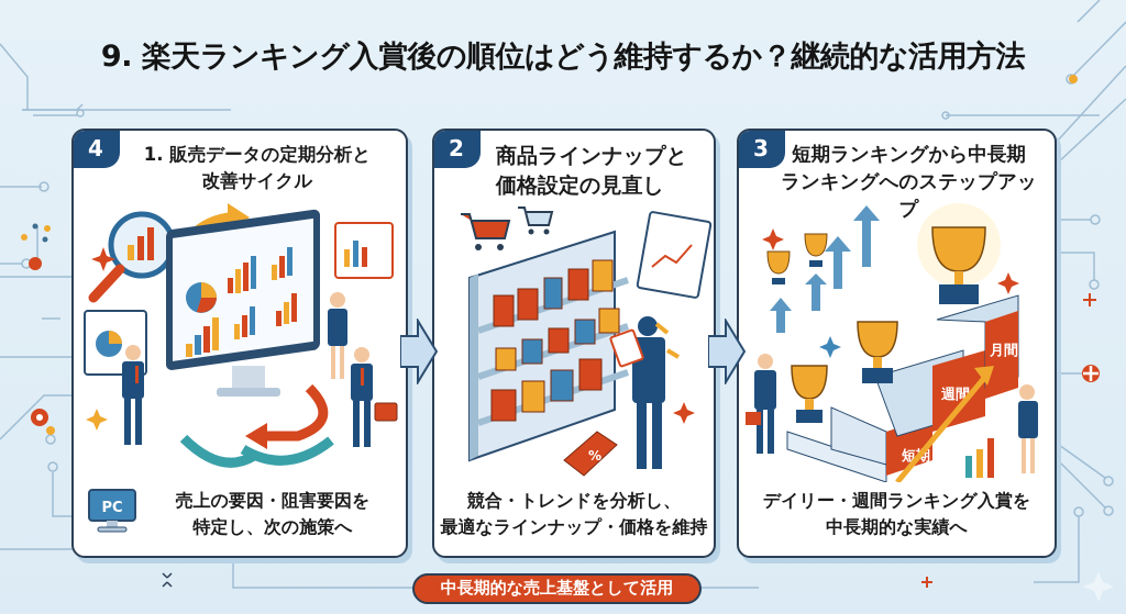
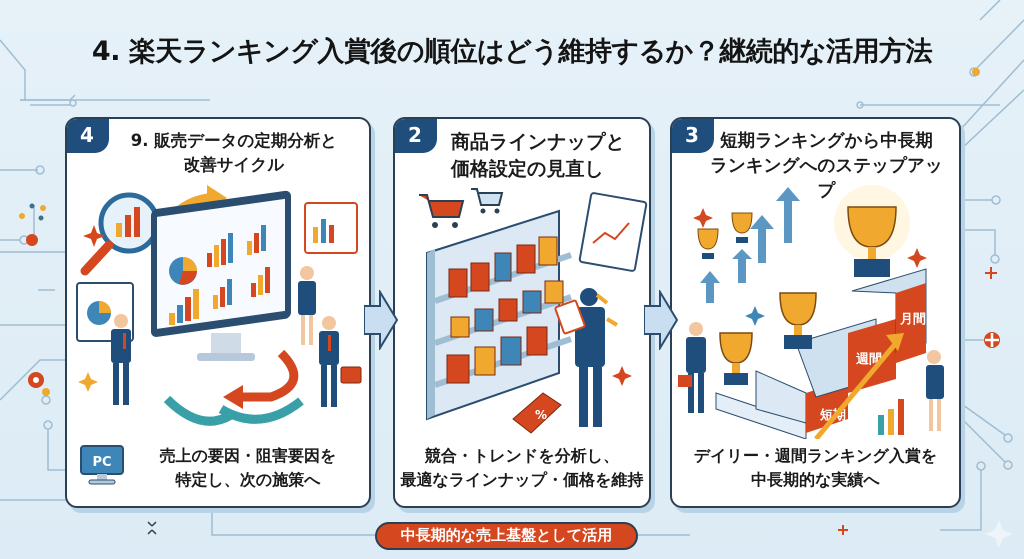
- 9. 楽天ランキング入賞後の順位はどう維持するか？継続的な活用方法
+ 4. 楽天ランキング入賞後の順位はどう維持するか？継続的な活用方法
  4
- 1. 販売データの定期分析と
+ 9. 販売データの定期分析と
  改善サイクル
  PC
  売上の要因・阻害要因を
  特定し、次の施策へ
  2
  商品ラインナップと
  価格設定の見直し
  %
  競合・トレンドを分析し、
  最適なラインナップ・価格を維持
  3
  短期ランキングから中長期
  ランキングへのステップアップ
  短期
  週間
  月間
  デイリー・週間ランキング入賞を
  中長期的な実績へ
  中長期的な売上基盤として活用
